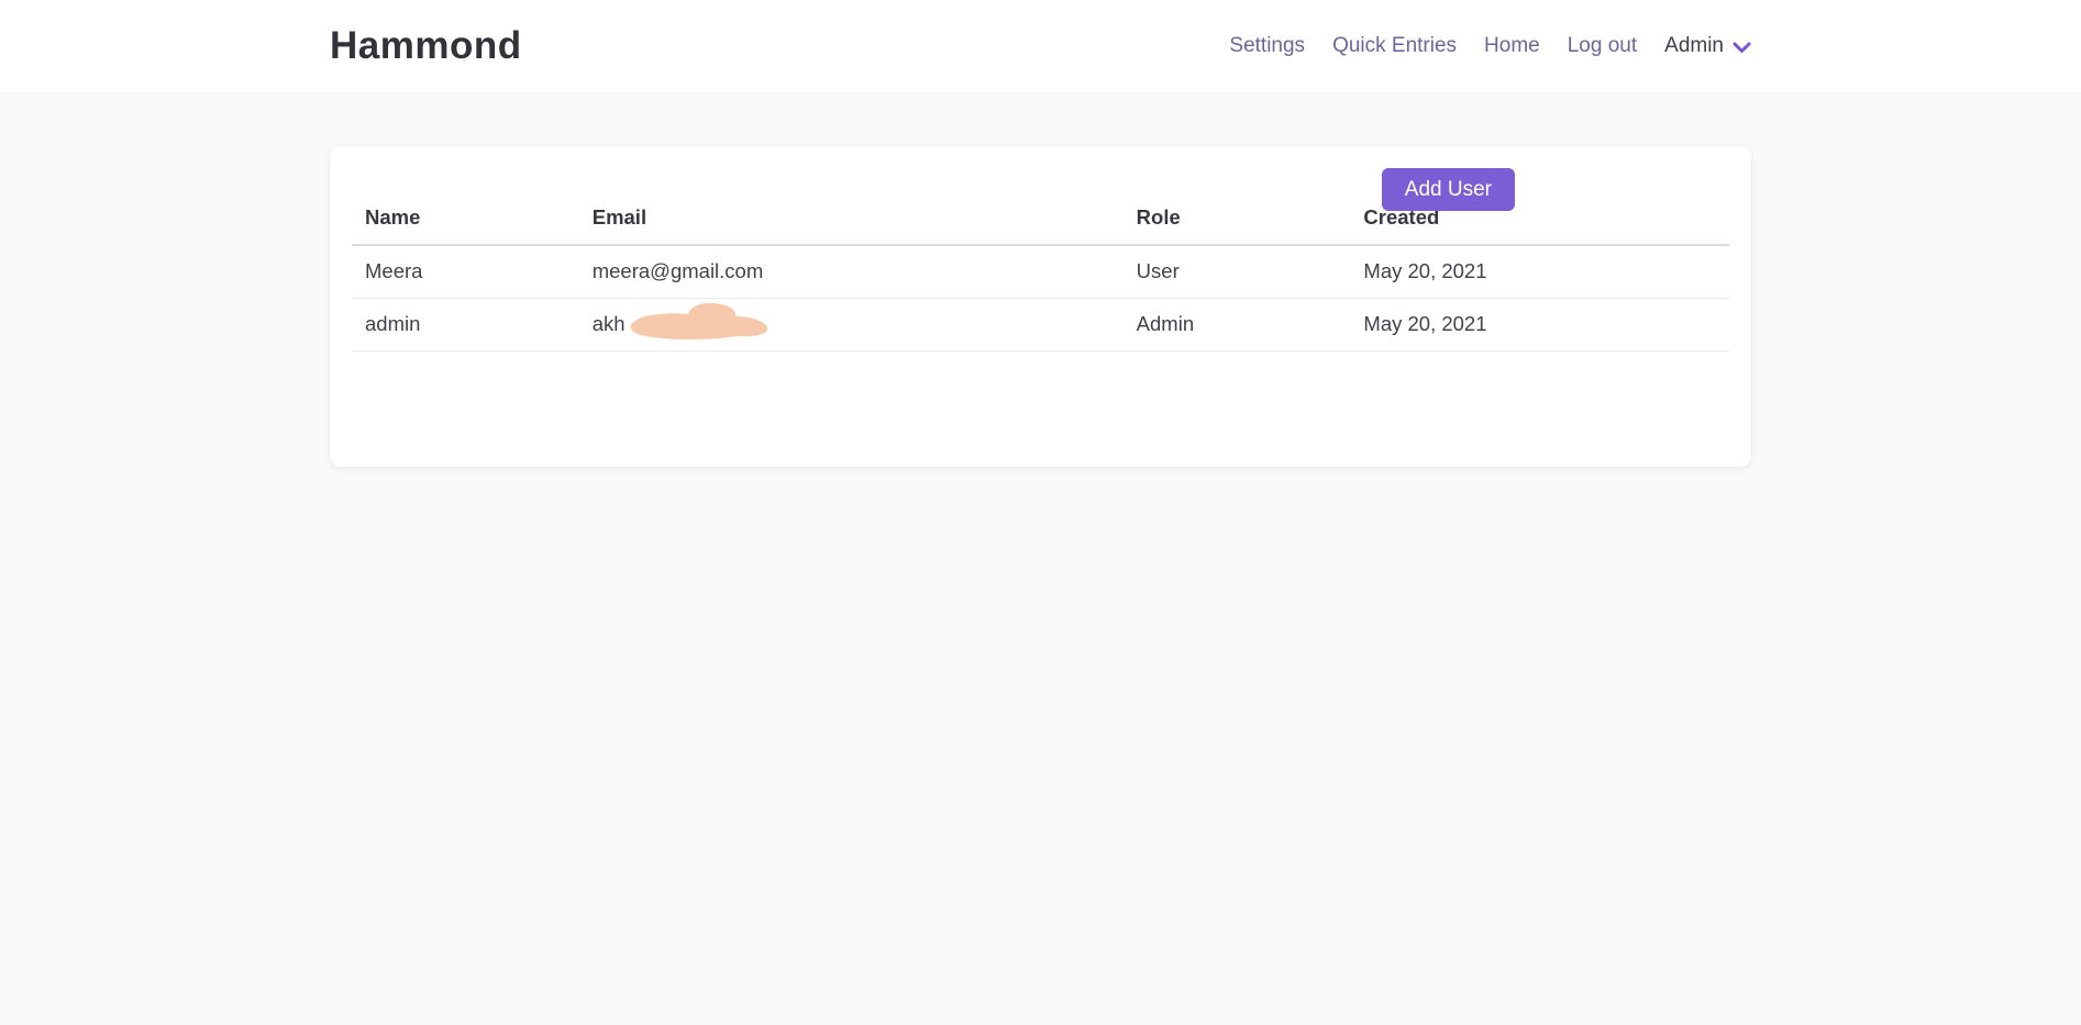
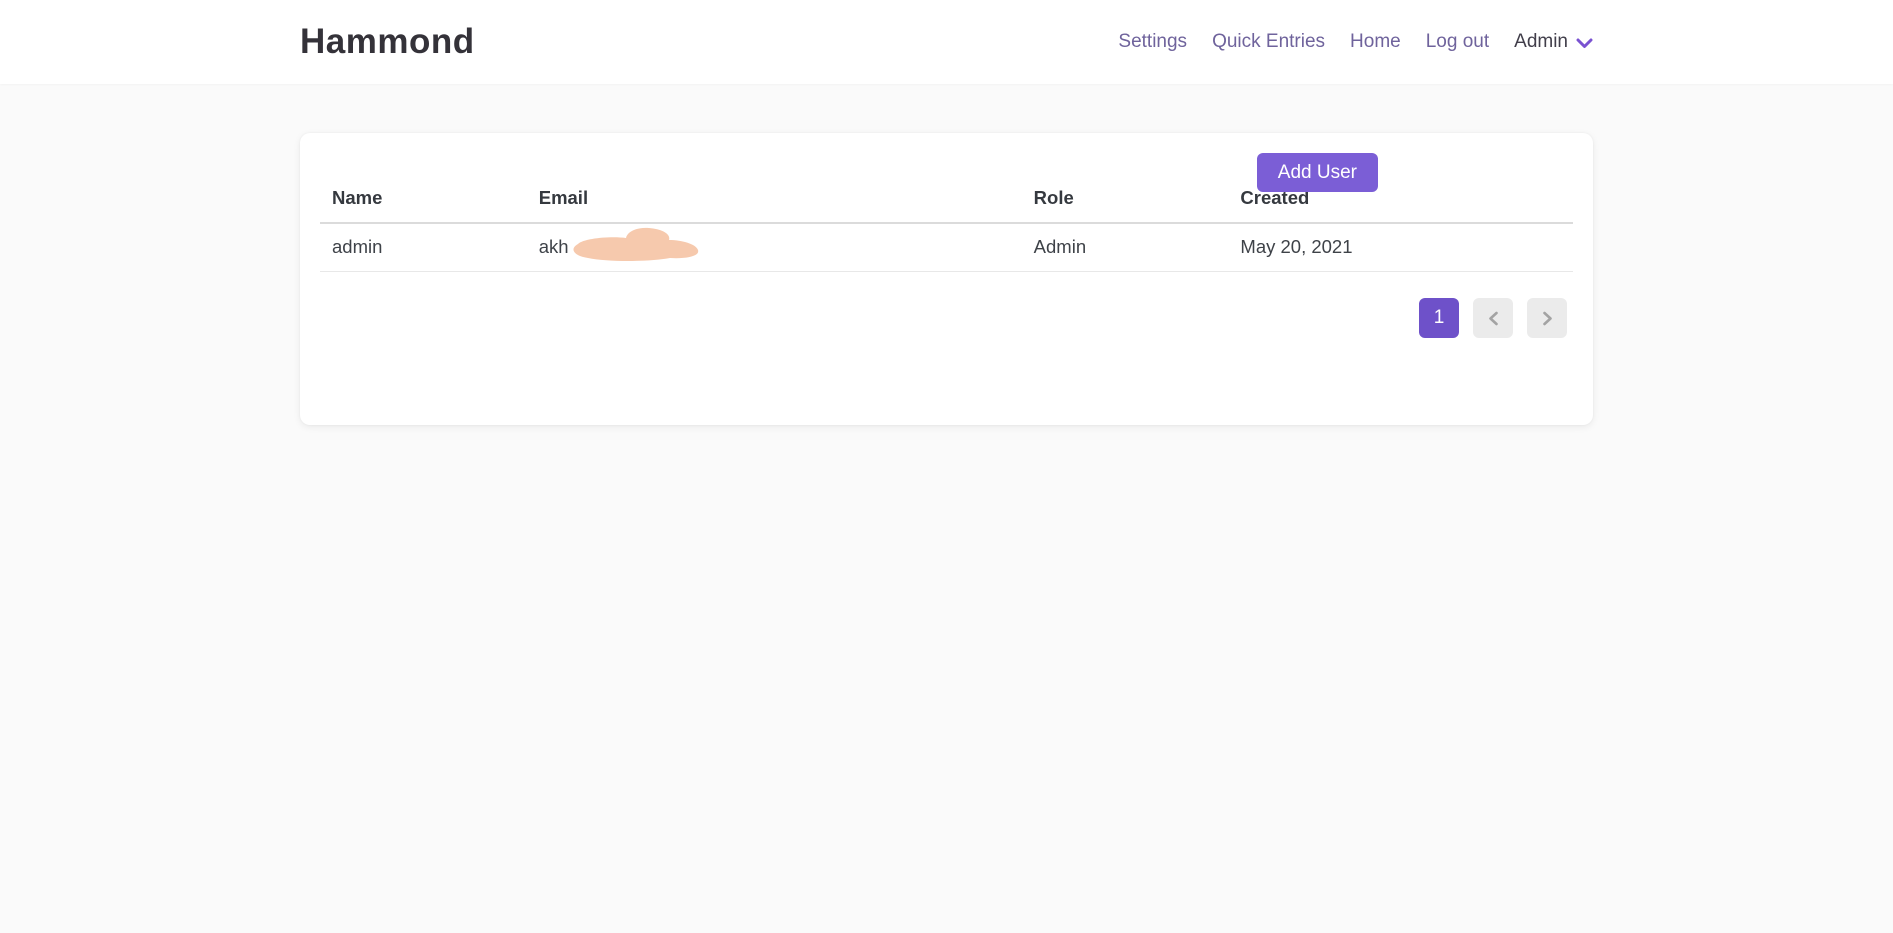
  Hammond
  Settings
  Quick Entries
  Home
  Log out
  Admin
  Add User
  Name	Email	Role	Created
- Meera	meera@gmail.com	User	May 20, 2021
  admin	akh	Admin	May 20, 2021
+ 1
